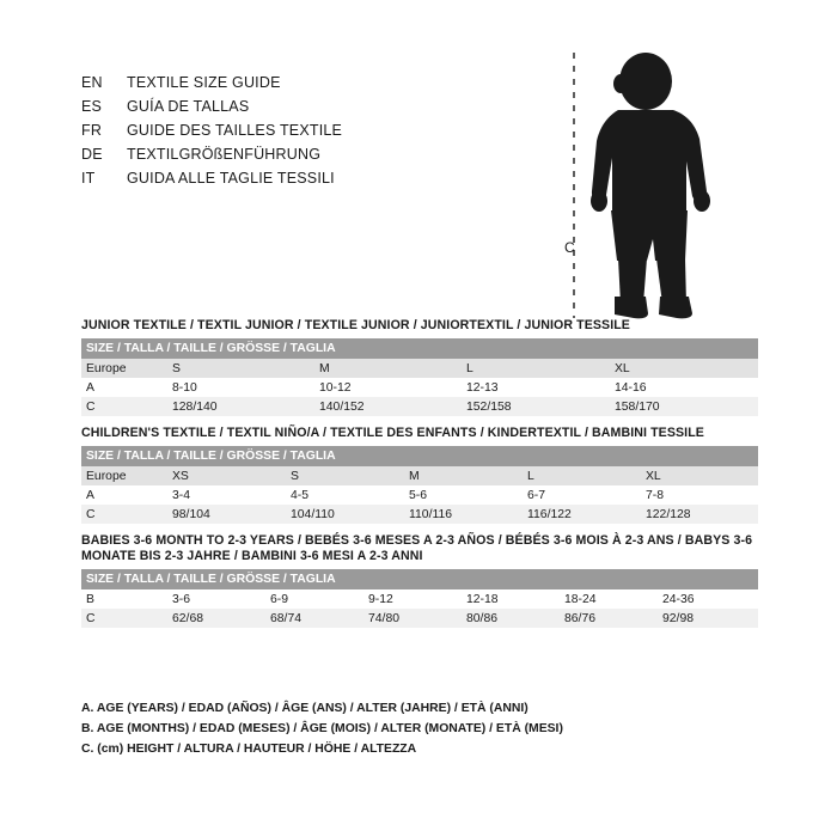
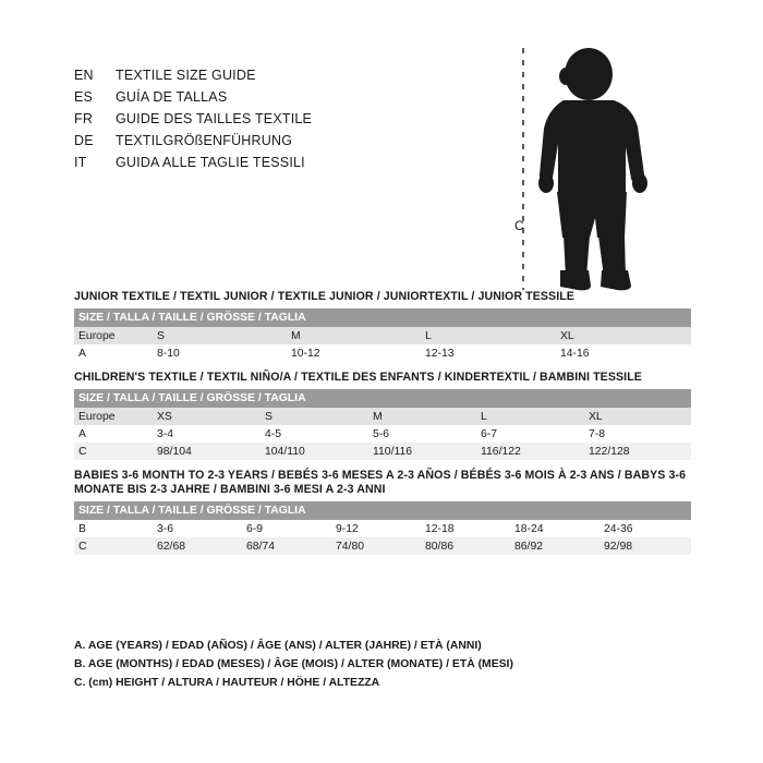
  EN
  TEXTILE SIZE GUIDE
  ES
  GUÍA DE TALLAS
  FR
  GUIDE DES TAILLES TEXTILE
  DE
  TEXTILGRÖßENFÜHRUNG
  IT
  GUIDA ALLE TAGLIE TESSILI
  C
  JUNIOR TEXTILE / TEXTIL JUNIOR / TEXTILE JUNIOR / JUNIORTEXTIL / JUNIOR TESSILE
  SIZE / TALLA / TAILLE / GRÖSSE / TAGLIA
  Europe	S	M	L	XL
  A	8-10	10-12	12-13	14-16
- C	128/140	140/152	152/158	158/170
  CHILDREN'S TEXTILE / TEXTIL NIÑO/A / TEXTILE DES ENFANTS / KINDERTEXTIL / BAMBINI TESSILE
  SIZE / TALLA / TAILLE / GRÖSSE / TAGLIA
  Europe	XS	S	M	L	XL
  A	3-4	4-5	5-6	6-7	7-8
  C	98/104	104/110	110/116	116/122	122/128
  BABIES 3-6 MONTH TO 2-3 YEARS / BEBÉS 3-6 MESES A 2-3 AÑOS / BÉBÉS 3-6 MOIS À 2-3 ANS / BABYS 3-6 MONATE BIS 2-3 JAHRE / BAMBINI 3-6 MESI A 2-3 ANNI
  SIZE / TALLA / TAILLE / GRÖSSE / TAGLIA
  B	3-6	6-9	9-12	12-18	18-24	24-36
- C	62/68	68/74	74/80	80/86	86/76	92/98
+ C	62/68	68/74	74/80	80/86	86/92	92/98
  A. AGE (YEARS) / EDAD (AÑOS) / ÂGE (ANS) / ALTER (JAHRE) / ETÀ (ANNI)
  B. AGE (MONTHS) / EDAD (MESES) / ÂGE (MOIS) / ALTER (MONATE) / ETÀ (MESI)
  C. (cm) HEIGHT / ALTURA / HAUTEUR / HÖHE / ALTEZZA
